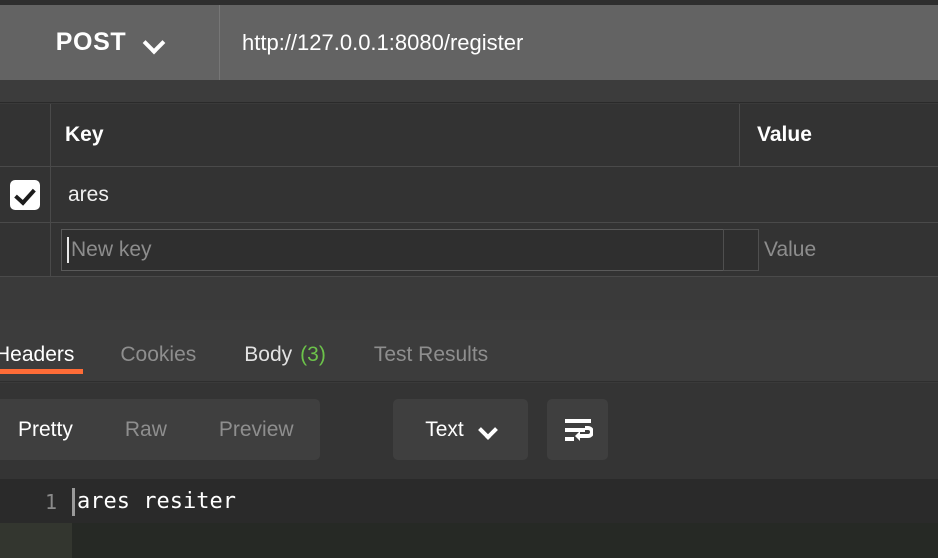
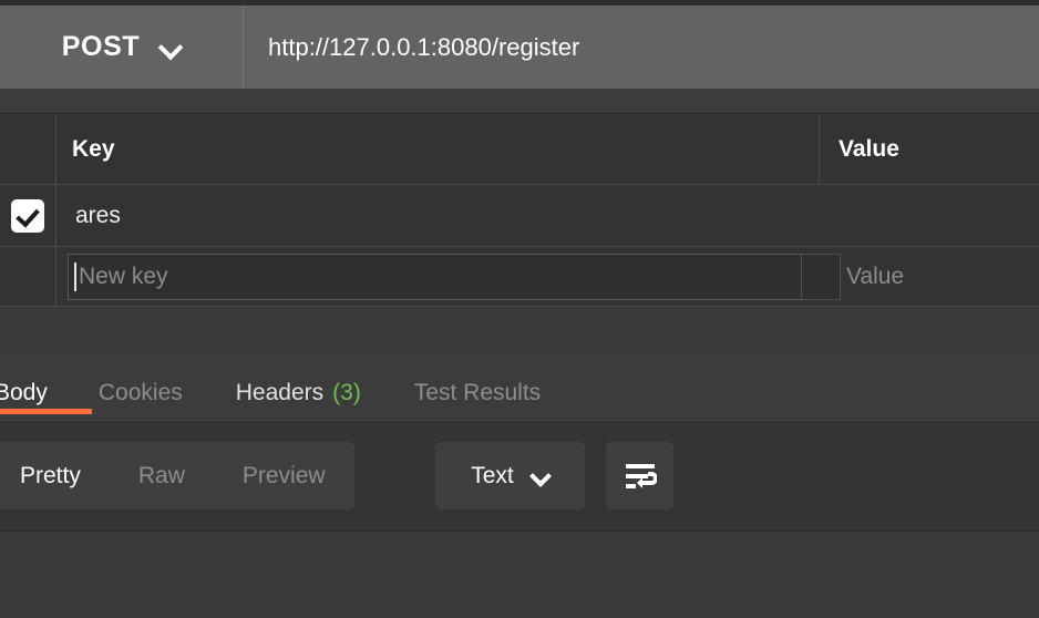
  POST
  http://127.0.0.1:8080/register
  Key
  Value
  ares
  New key
  Value
- Headers
+ Body
  Cookies
- Body
+ Headers
  (3)
  Test Results
  Pretty
  Raw
  Preview
  Text
- 1
- ares resiter
